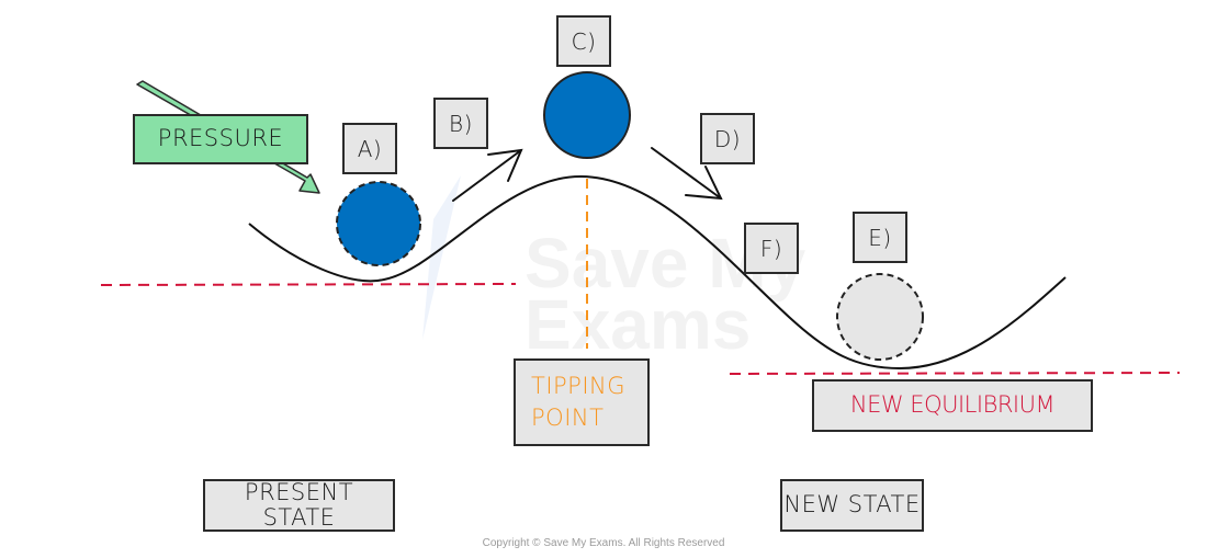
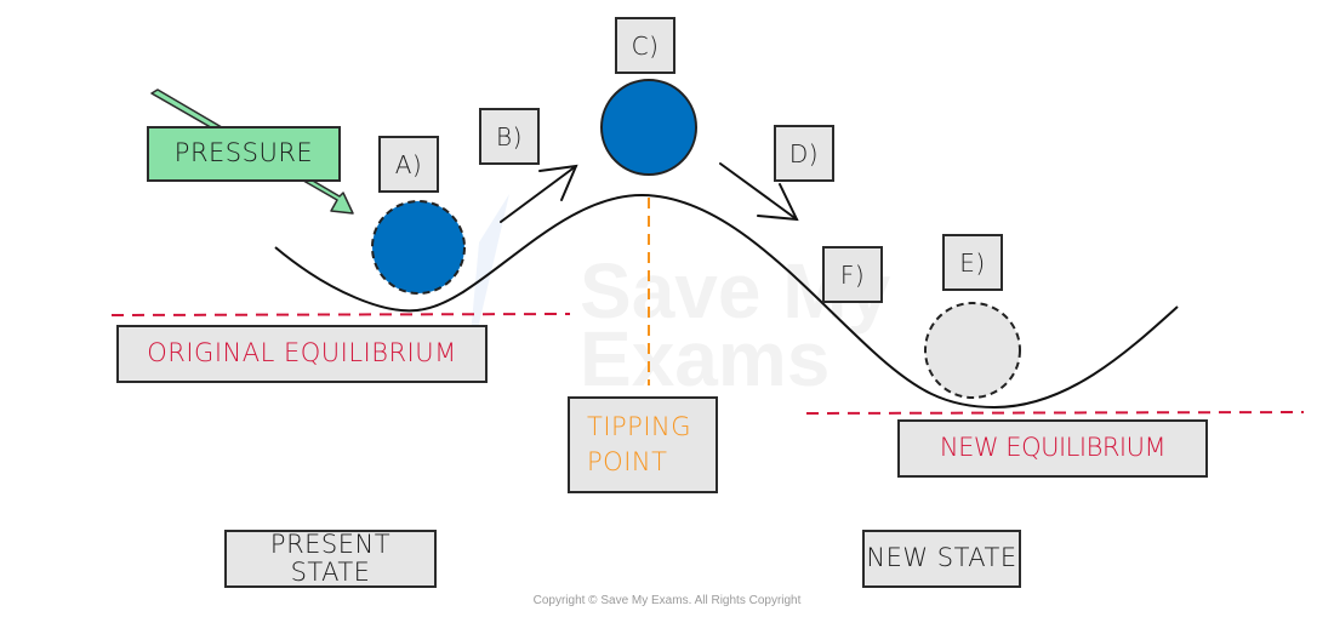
  Save M
  Exams
  PRESSURE
  A)
  B)
  C)
  D)
  F)
  E)
+ ORIGINAL EQUILIBRIUM
  TIPPING
  POINT
  NEW EQUILIBRIUM
  PRESENT STATE
  NEW STATE
- Copyright © Save My Exams. All Rights Reserved
+ Copyright © Save My Exams. All Rights Copyright
